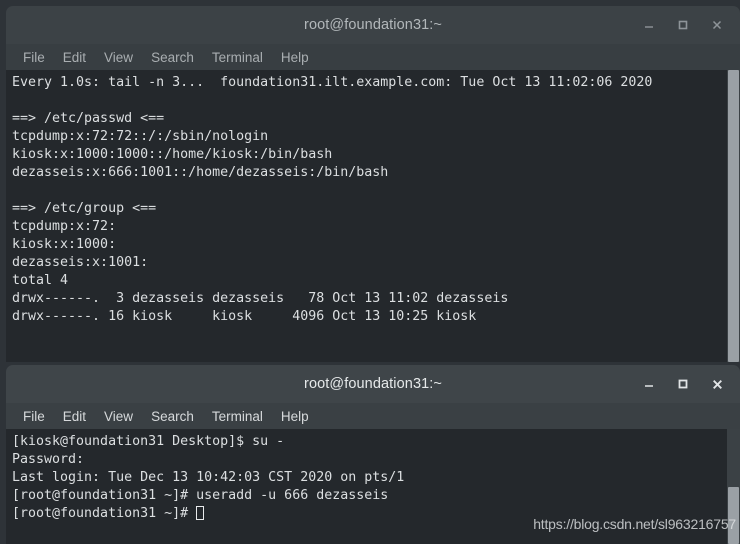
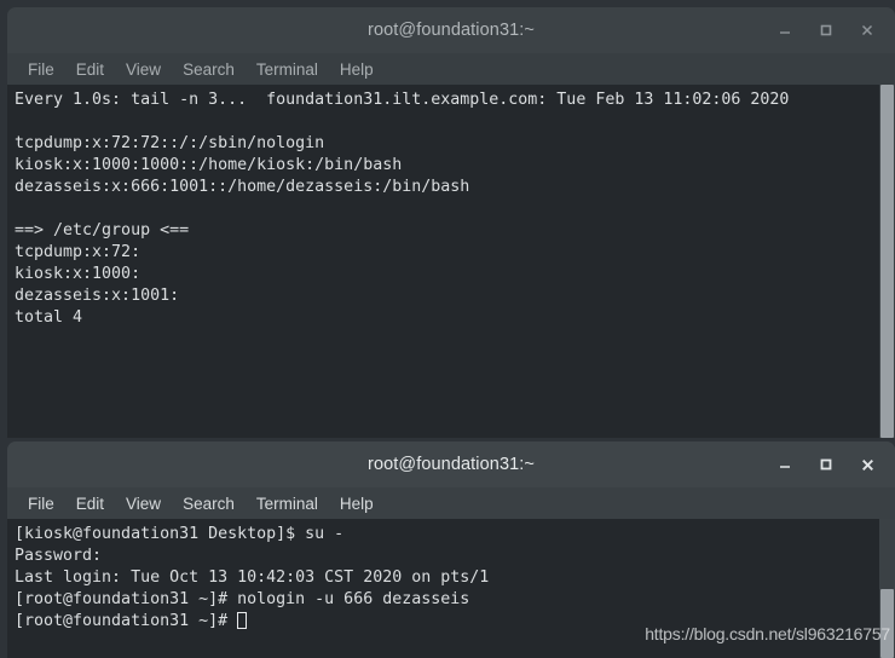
  root@foundation31:~
  File
  Edit
  View
  Search
  Terminal
  Help
- Every 1.0s: tail -n 3... foundation31.ilt.example.com: Tue Oct 13 11:02:06 2020
+ Every 1.0s: tail -n 3... foundation31.ilt.example.com: Tue Feb 13 11:02:06 2020
- ==> /etc/passwd <==
  tcpdump:x:72:72::/:/sbin/nologin
  kiosk:x:1000:1000::/home/kiosk:/bin/bash
  dezasseis:x:666:1001::/home/dezasseis:/bin/bash
  ==> /etc/group <==
  tcpdump:x:72:
  kiosk:x:1000:
  dezasseis:x:1001:
  total 4
- drwx------. 3 dezasseis dezasseis 78 Oct 13 11:02 dezasseis
- drwx------. 16 kiosk kiosk 4096 Oct 13 10:25 kiosk
  root@foundation31:~
  File
  Edit
  View
  Search
  Terminal
  Help
  [kiosk@foundation31 Desktop]$ su -
  Password:
- Last login: Tue Dec 13 10:42:03 CST 2020 on pts/1
+ Last login: Tue Oct 13 10:42:03 CST 2020 on pts/1
- [root@foundation31 ~]# useradd -u 666 dezasseis
+ [root@foundation31 ~]# nologin -u 666 dezasseis
  [root@foundation31 ~]#
  https://blog.csdn.net/sl963216757
